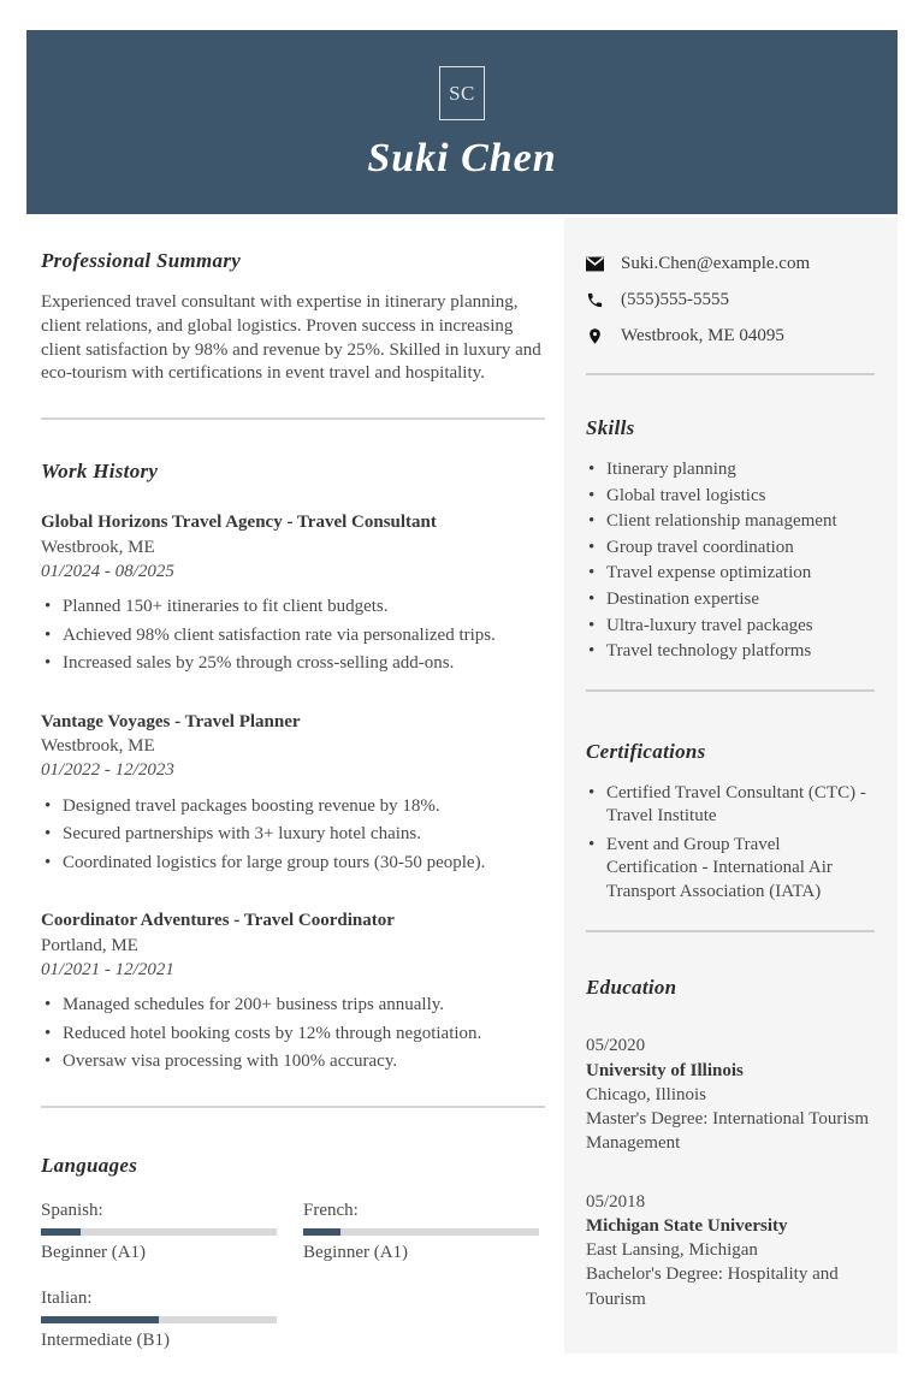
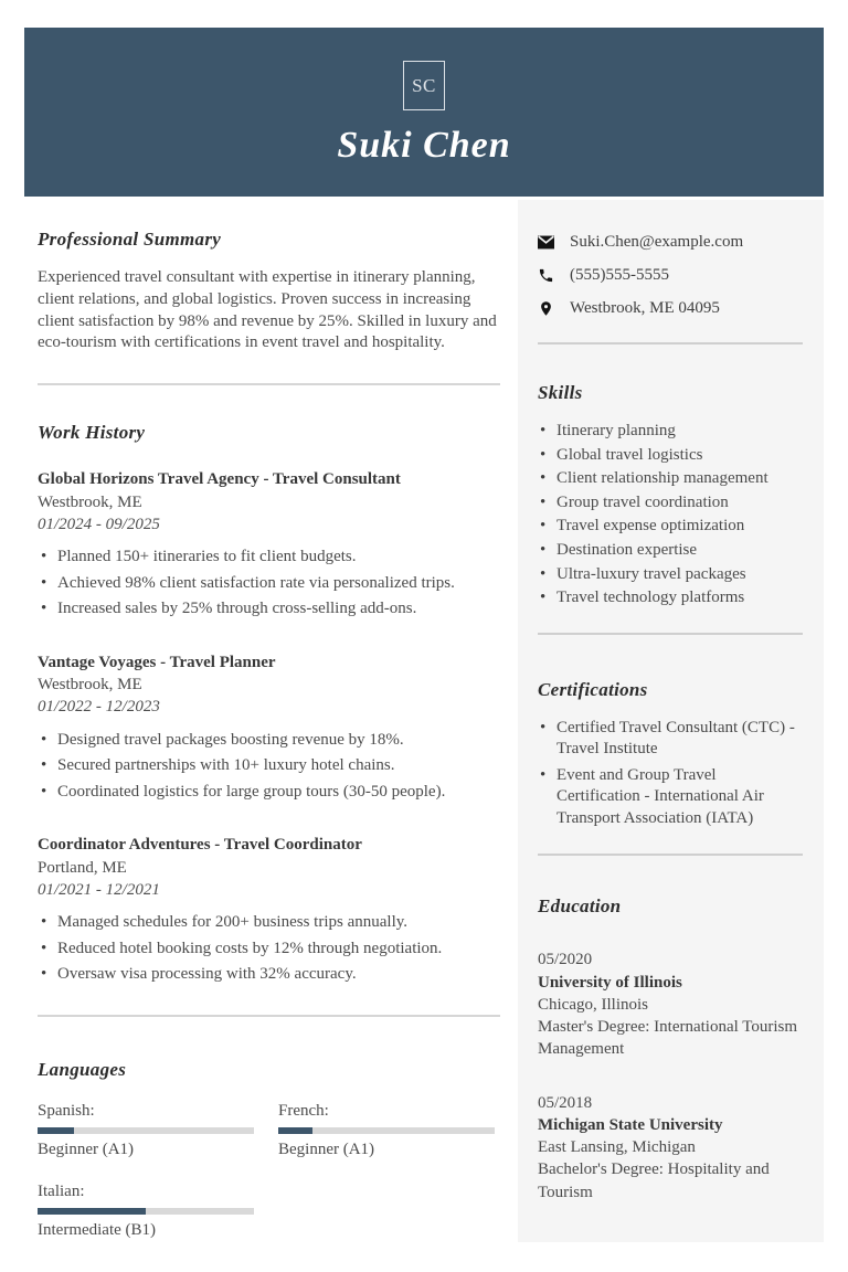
  SC
  Suki Chen
  Professional Summary
  Experienced travel consultant with expertise in itinerary planning, client relations, and global logistics. Proven success in increasing client satisfaction by 98% and revenue by 25%. Skilled in luxury and eco-tourism with certifications in event travel and hospitality.
  Work History
  Global Horizons Travel Agency - Travel Consultant
  Westbrook, ME
- 01/2024 - 08/2025
+ 01/2024 - 09/2025
  Planned 150+ itineraries to fit client budgets.
  Achieved 98% client satisfaction rate via personalized trips.
  Increased sales by 25% through cross-selling add-ons.
  Vantage Voyages - Travel Planner
  Westbrook, ME
  01/2022 - 12/2023
  Designed travel packages boosting revenue by 18%.
- Secured partnerships with 3+ luxury hotel chains.
+ Secured partnerships with 10+ luxury hotel chains.
  Coordinated logistics for large group tours (30-50 people).
  Coordinator Adventures - Travel Coordinator
  Portland, ME
  01/2021 - 12/2021
  Managed schedules for 200+ business trips annually.
  Reduced hotel booking costs by 12% through negotiation.
- Oversaw visa processing with 100% accuracy.
+ Oversaw visa processing with 32% accuracy.
  Languages
  Spanish:
  Beginner (A1)
  French:
  Beginner (A1)
  Italian:
  Intermediate (B1)
  Suki.Chen@example.com
  (555)555-5555
  Westbrook, ME 04095
  Skills
  Itinerary planning
  Global travel logistics
  Client relationship management
  Group travel coordination
  Travel expense optimization
  Destination expertise
  Ultra-luxury travel packages
  Travel technology platforms
  Certifications
  Certified Travel Consultant (CTC) - Travel Institute
  Event and Group Travel Certification - International Air Transport Association (IATA)
  Education
  05/2020
  University of Illinois
  Chicago, Illinois
  Master's Degree: International Tourism Management
  05/2018
  Michigan State University
  East Lansing, Michigan
  Bachelor's Degree: Hospitality and Tourism
